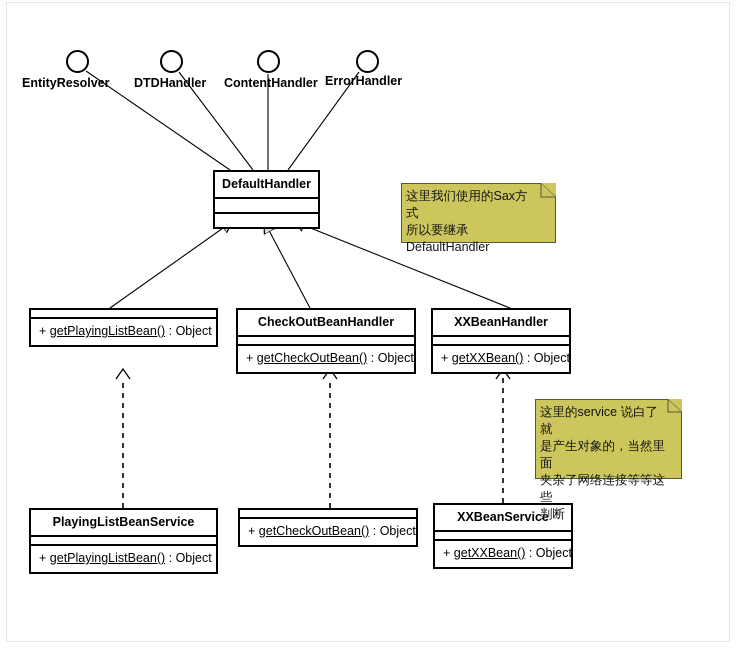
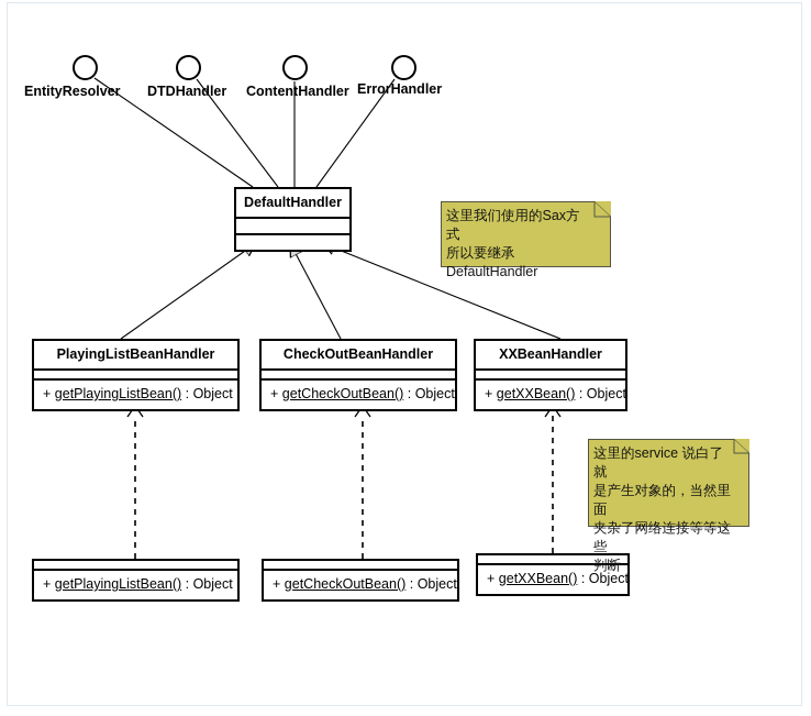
  EntityResolver
  DTDHandler
  ContentHandler
  ErrorHandler
  DefaultHandler
+ PlayingListBeanHandler
  + getPlayingListBean() : Object
  CheckOutBeanHandler
  + getCheckOutBean() : Object
  XXBeanHandler
  + getXXBean() : Object
- PlayingListBeanService
  + getPlayingListBean() : Object
  + getCheckOutBean() : Object
- XXBeanService
  + getXXBean() : Object
  这里我们使用的Sax方式
  所以要继承
  DefaultHandler
  这里的service 说白了就
  是产生对象的，当然里面
  夹杂了网络连接等等这些
  判断
